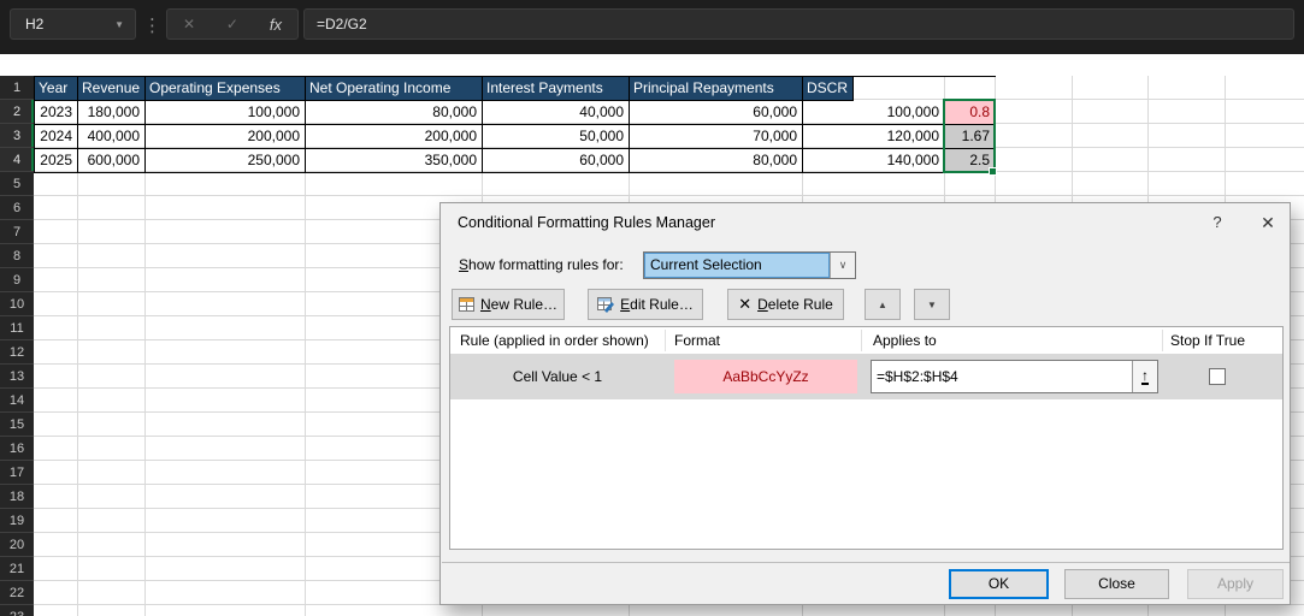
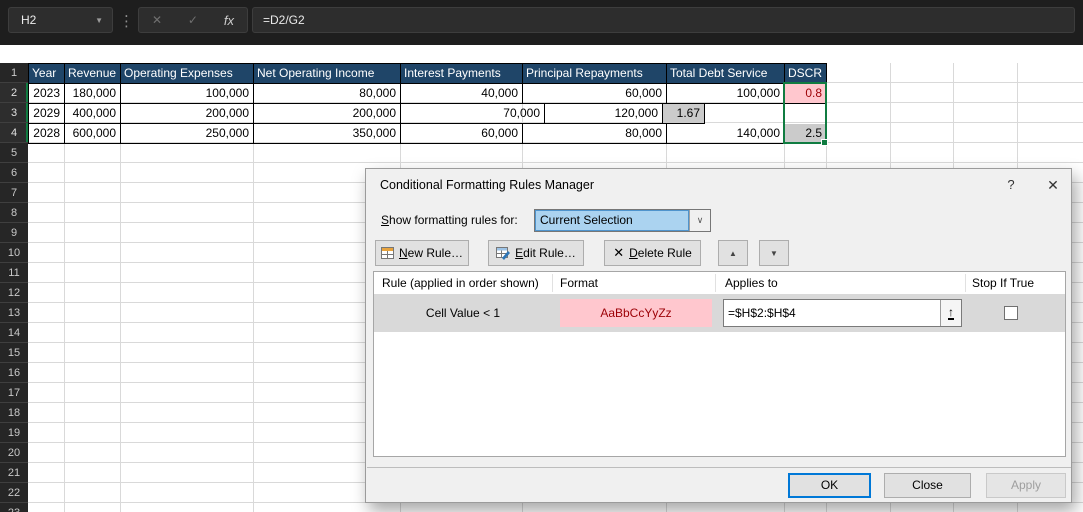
  H2
  ▼
  ⋮
  ✕
  ✓
  fx
  =D2/G2
  1
  2
  3
  4
  5
  6
  7
  8
  9
  10
  11
  12
  13
  14
  15
  16
  17
  18
  19
  20
  21
  22
  Year
  Revenue
  Operating Expenses
  Net Operating Income
  Interest Payments
  Principal Repayments
+ Total Debt Service
  DSCR
  2023
  180,000
  100,000
  80,000
  40,000
  60,000
  100,000
  0.8
- 2024
+ 2029
  400,000
  200,000
  200,000
- 50,000
  70,000
  120,000
  1.67
- 2025
+ 2028
  600,000
  250,000
  350,000
  60,000
  80,000
  140,000
  2.5
  Conditional Formatting Rules Manager
  ?
  ✕
  Show formatting rules for:
  Current Selection
  ∨
  New Rule…
  Edit Rule…
  ✕
  Delete Rule
  ▲
  ▼
  Rule (applied in order shown)
  Format
  Applies to
  Stop If True
  Cell Value < 1
  AaBbCcYyZz
  =$H$2:$H$4
  ↑
  OK
  Close
  Apply
